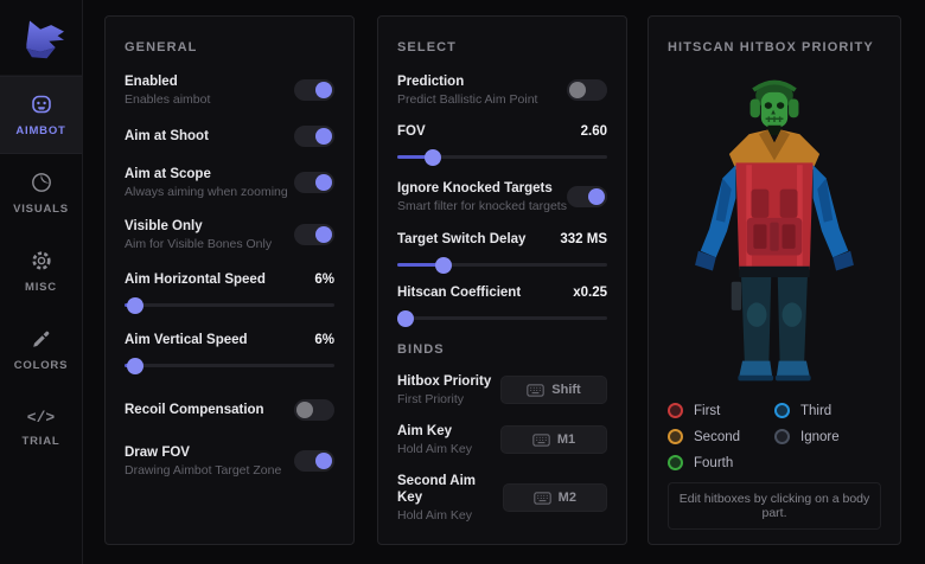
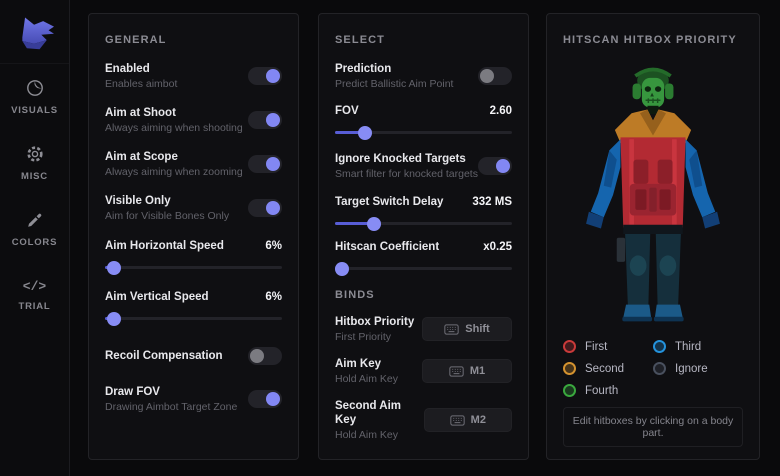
- AIMBOT
  VISUALS
  MISC
  COLORS
  </>
  TRIAL
  GENERAL
  Enabled
  Enables aimbot
  Aim at Shoot
+ Always aiming when shooting
  Aim at Scope
  Always aiming when zooming
  Visible Only
  Aim for Visible Bones Only
  Aim Horizontal Speed
  6%
  Aim Vertical Speed
  6%
  Recoil Compensation
  Draw FOV
  Drawing Aimbot Target Zone
  SELECT
  Prediction
  Predict Ballistic Aim Point
  FOV
  2.60
  Ignore Knocked Targets
  Smart filter for knocked targets
  Target Switch Delay
  332 MS
  Hitscan Coefficient
  x0.25
  BINDS
  Hitbox Priority
  First Priority
  Shift
  Aim Key
  Hold Aim Key
  M1
  Second Aim Key
  Hold Aim Key
  M2
  HITSCAN HITBOX PRIORITY
  First
  Third
  Second
  Ignore
  Fourth
  Edit hitboxes by clicking on a body part.
